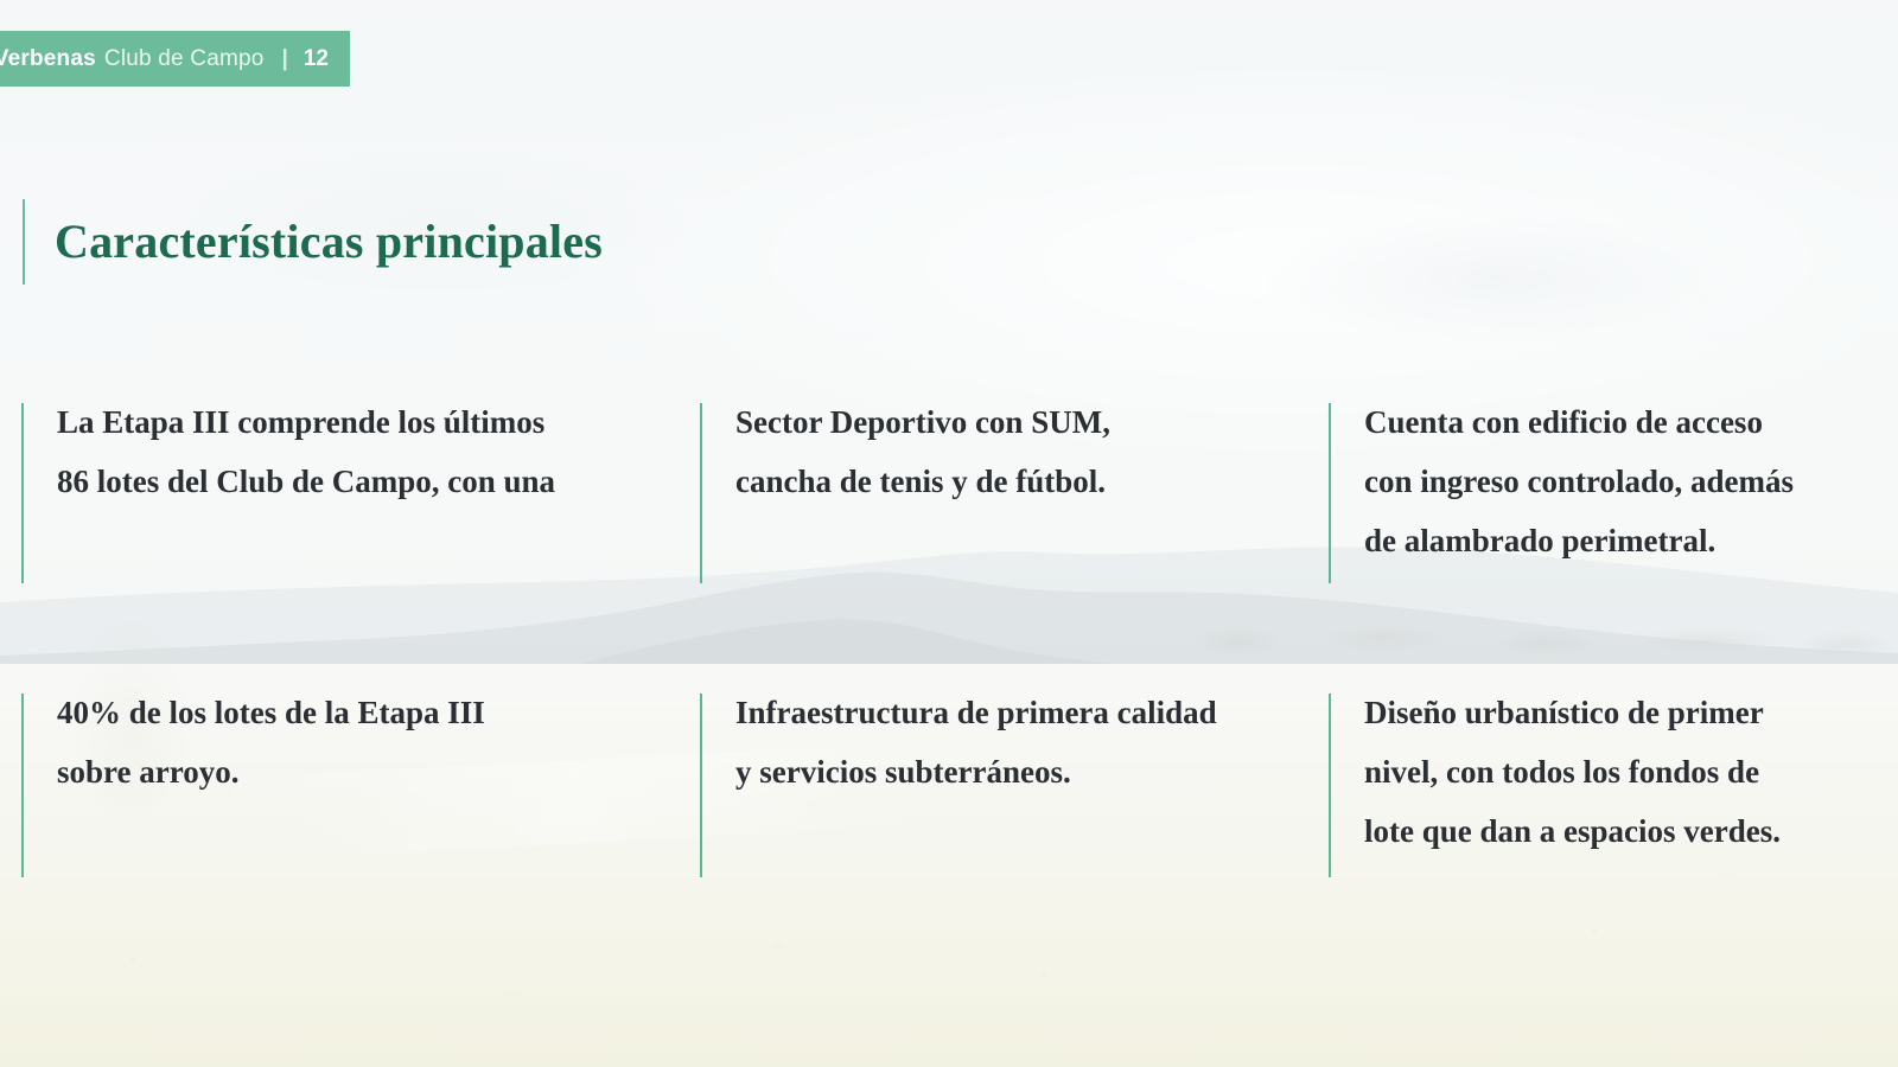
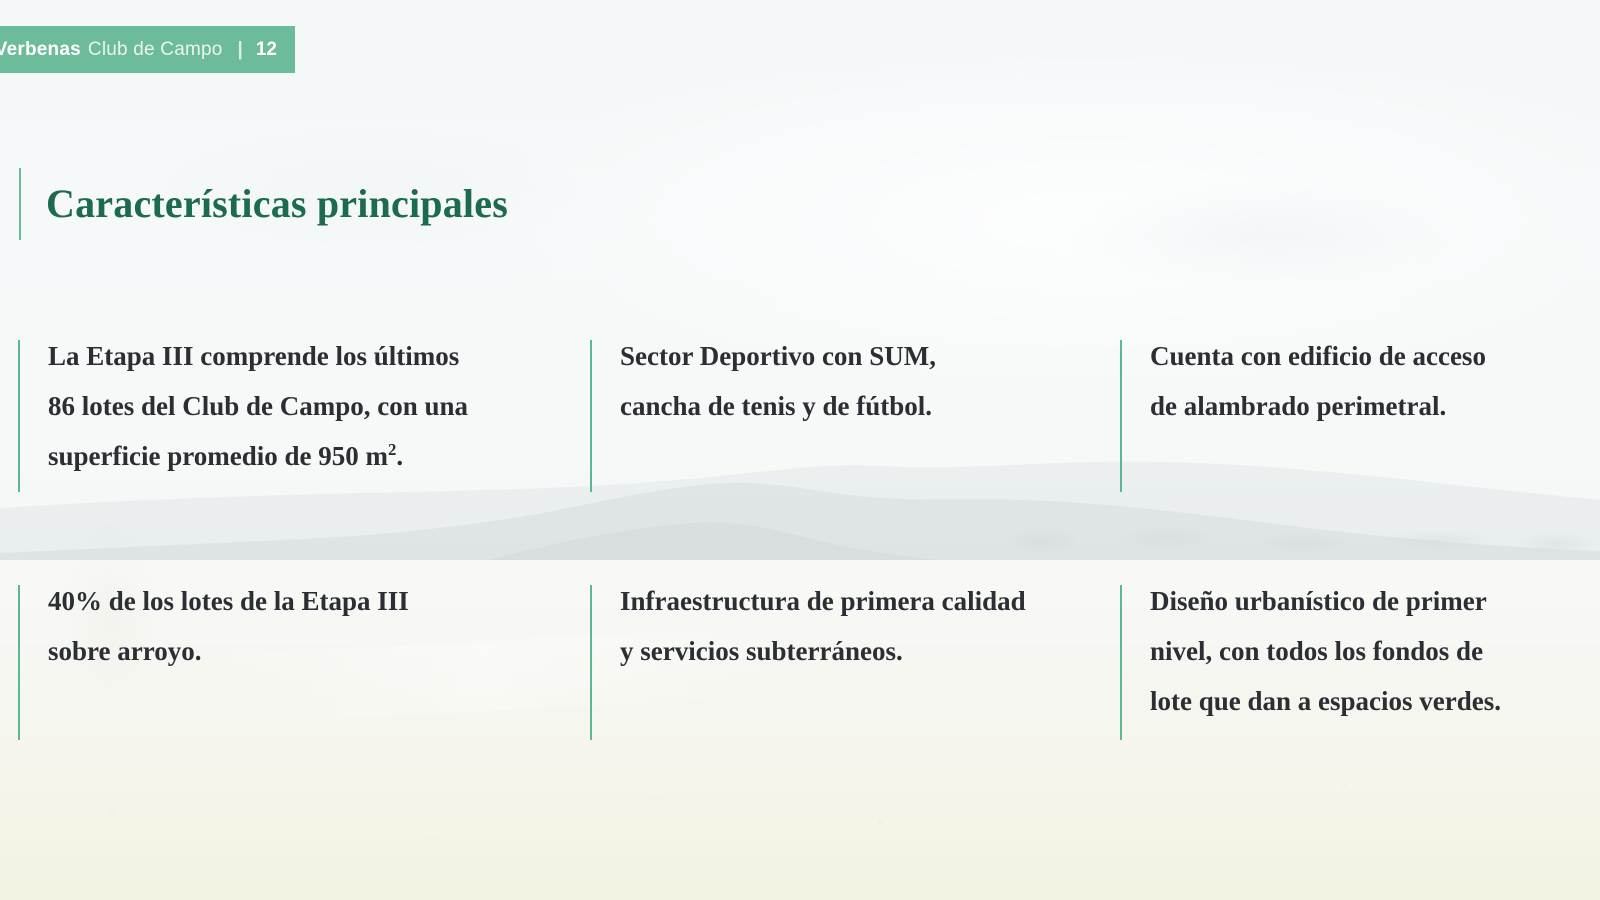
  Verbenas
  Club de Campo
  |
  12
  Características principales
  La Etapa III comprende los últimos
  86 lotes del Club de Campo, con una
+ superficie promedio de 950 m2.
  Sector Deportivo con SUM,
  cancha de tenis y de fútbol.
  Cuenta con edificio de acceso
- con ingreso controlado, además
  de alambrado perimetral.
  40% de los lotes de la Etapa III
  sobre arroyo.
  Infraestructura de primera calidad
  y servicios subterráneos.
  Diseño urbanístico de primer
  nivel, con todos los fondos de
  lote que dan a espacios verdes.
